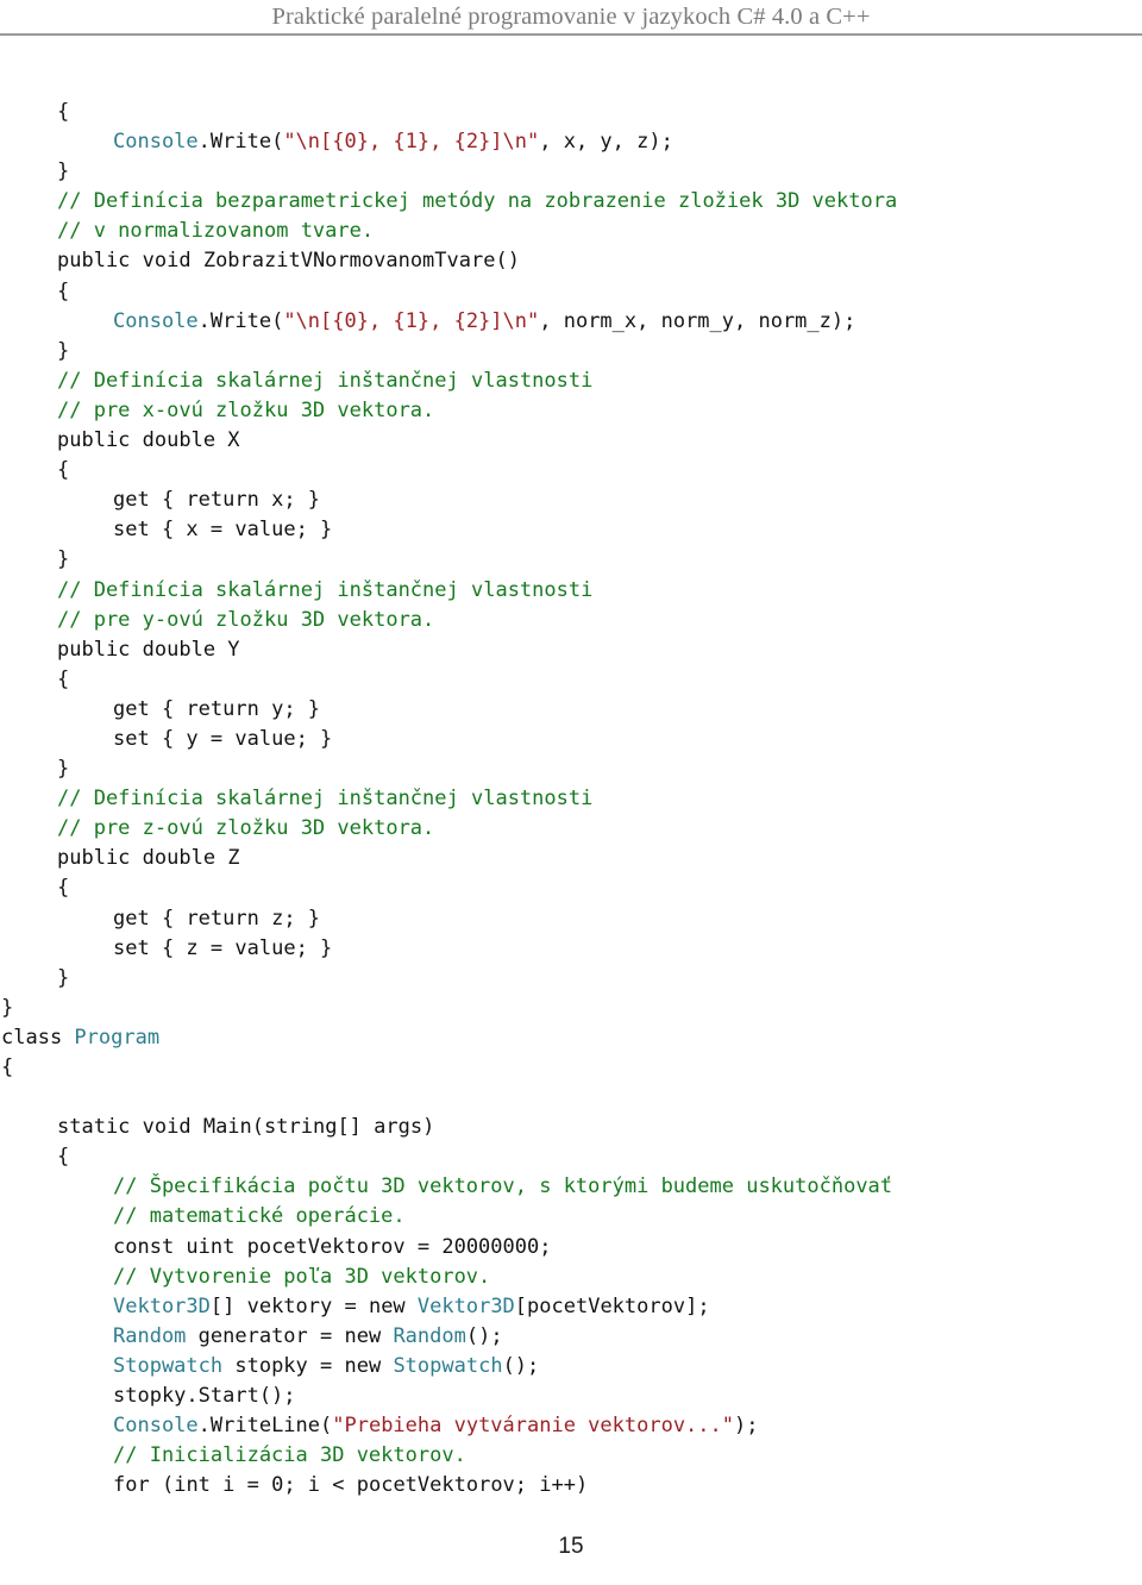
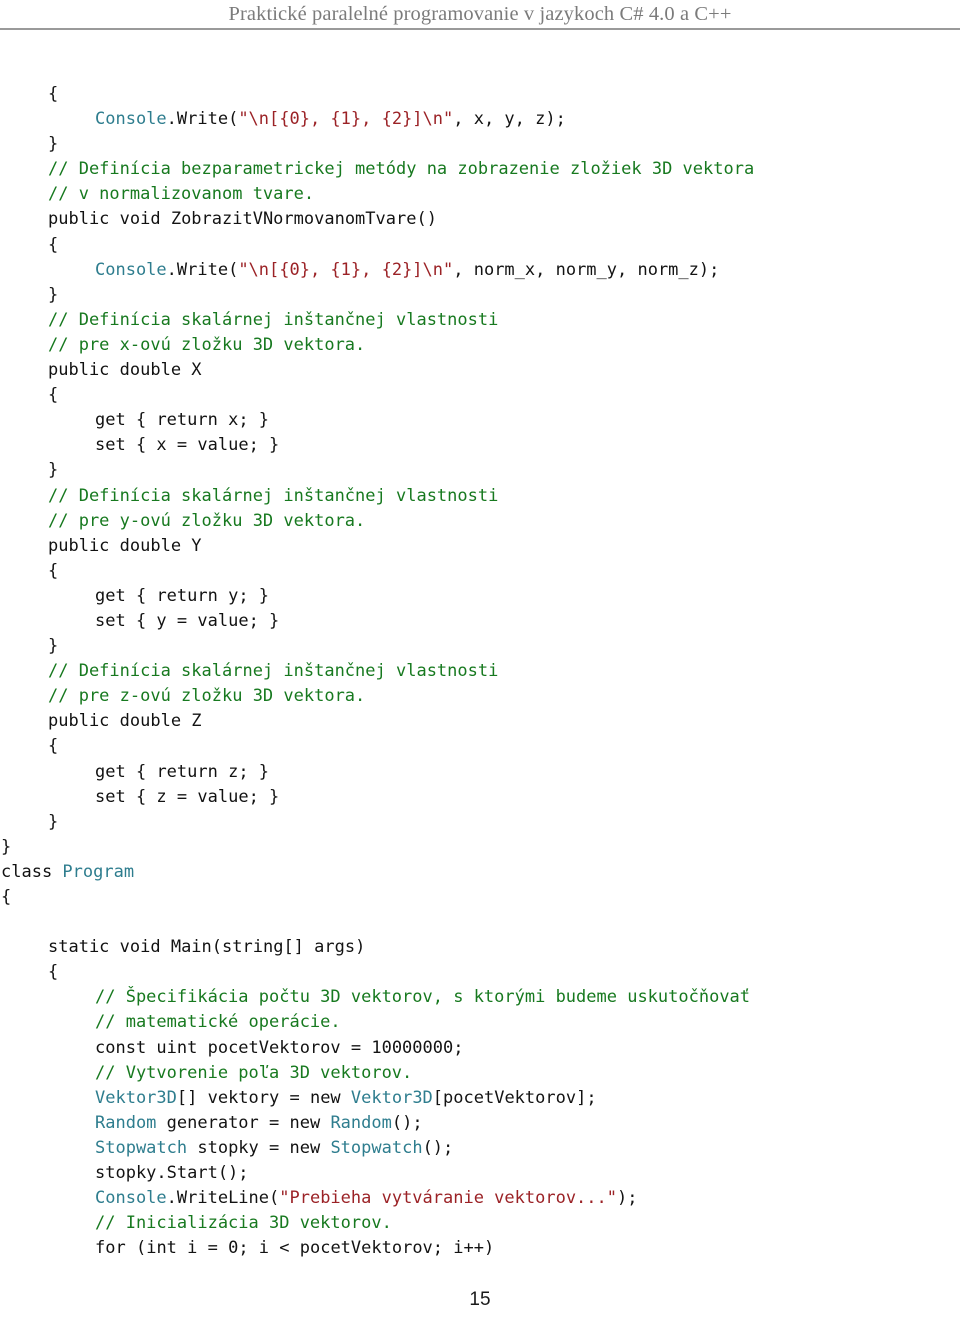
  Praktické paralelné programovanie v jazykoch C# 4.0 a C++
  {
  Console.Write("\n[{0}, {1}, {2}]\n", x, y, z);
  }
  // Definícia bezparametrickej metódy na zobrazenie zložiek 3D vektora
  // v normalizovanom tvare.
  public void ZobrazitVNormovanomTvare()
  {
  Console.Write("\n[{0}, {1}, {2}]\n", norm_x, norm_y, norm_z);
  }
  // Definícia skalárnej inštančnej vlastnosti
  // pre x-ovú zložku 3D vektora.
  public double X
  {
  get { return x; }
  set { x = value; }
  }
  // Definícia skalárnej inštančnej vlastnosti
  // pre y-ovú zložku 3D vektora.
  public double Y
  {
  get { return y; }
  set { y = value; }
  }
  // Definícia skalárnej inštančnej vlastnosti
  // pre z-ovú zložku 3D vektora.
  public double Z
  {
  get { return z; }
  set { z = value; }
  }
  }
  class Program
  {
  static void Main(string[] args)
  {
  // Špecifikácia počtu 3D vektorov, s ktorými budeme uskutočňovať
  // matematické operácie.
- const uint pocetVektorov = 20000000;
+ const uint pocetVektorov = 10000000;
  // Vytvorenie poľa 3D vektorov.
  Vektor3D[] vektory = new Vektor3D[pocetVektorov];
  Random generator = new Random();
  Stopwatch stopky = new Stopwatch();
  stopky.Start();
  Console.WriteLine("Prebieha vytváranie vektorov...");
  // Inicializácia 3D vektorov.
  for (int i = 0; i < pocetVektorov; i++)
  15
